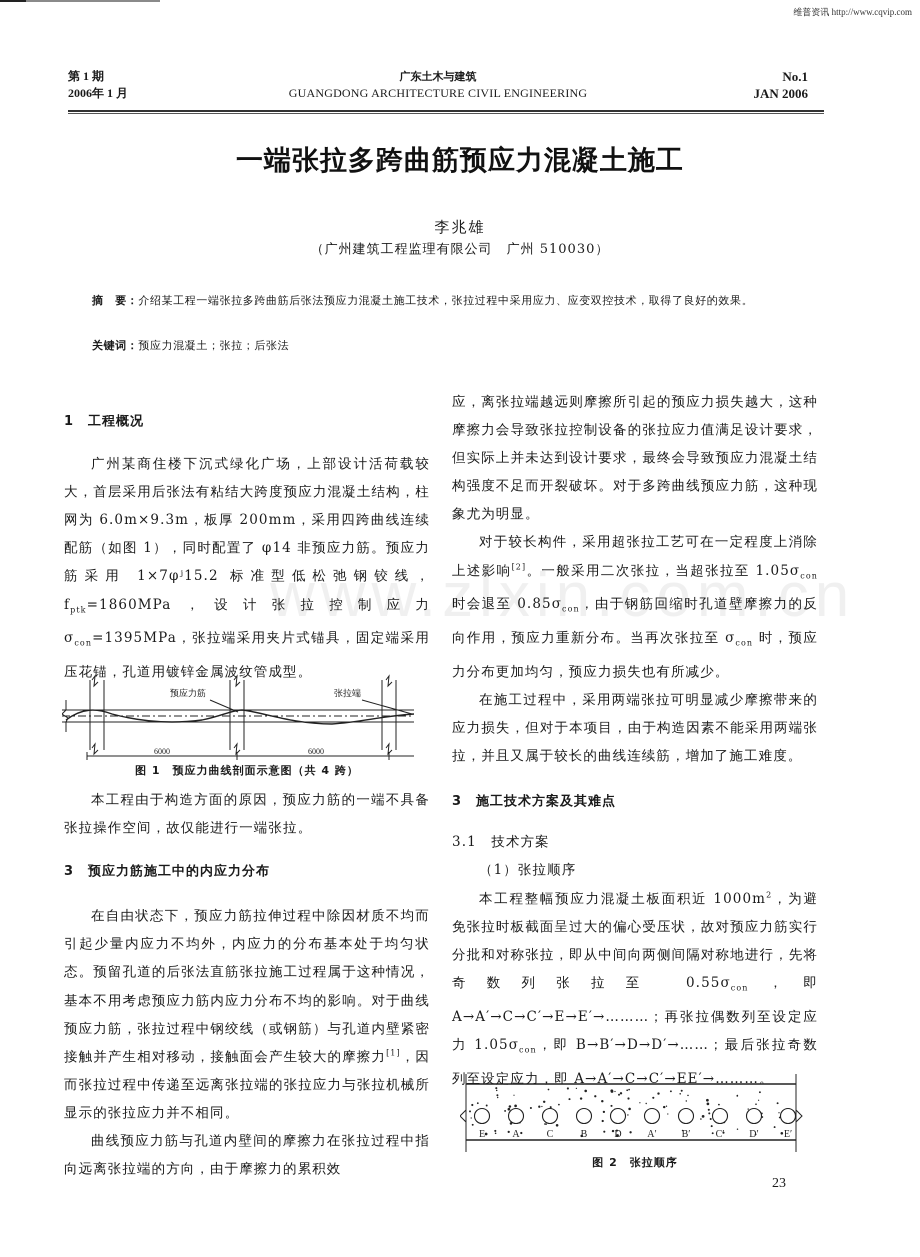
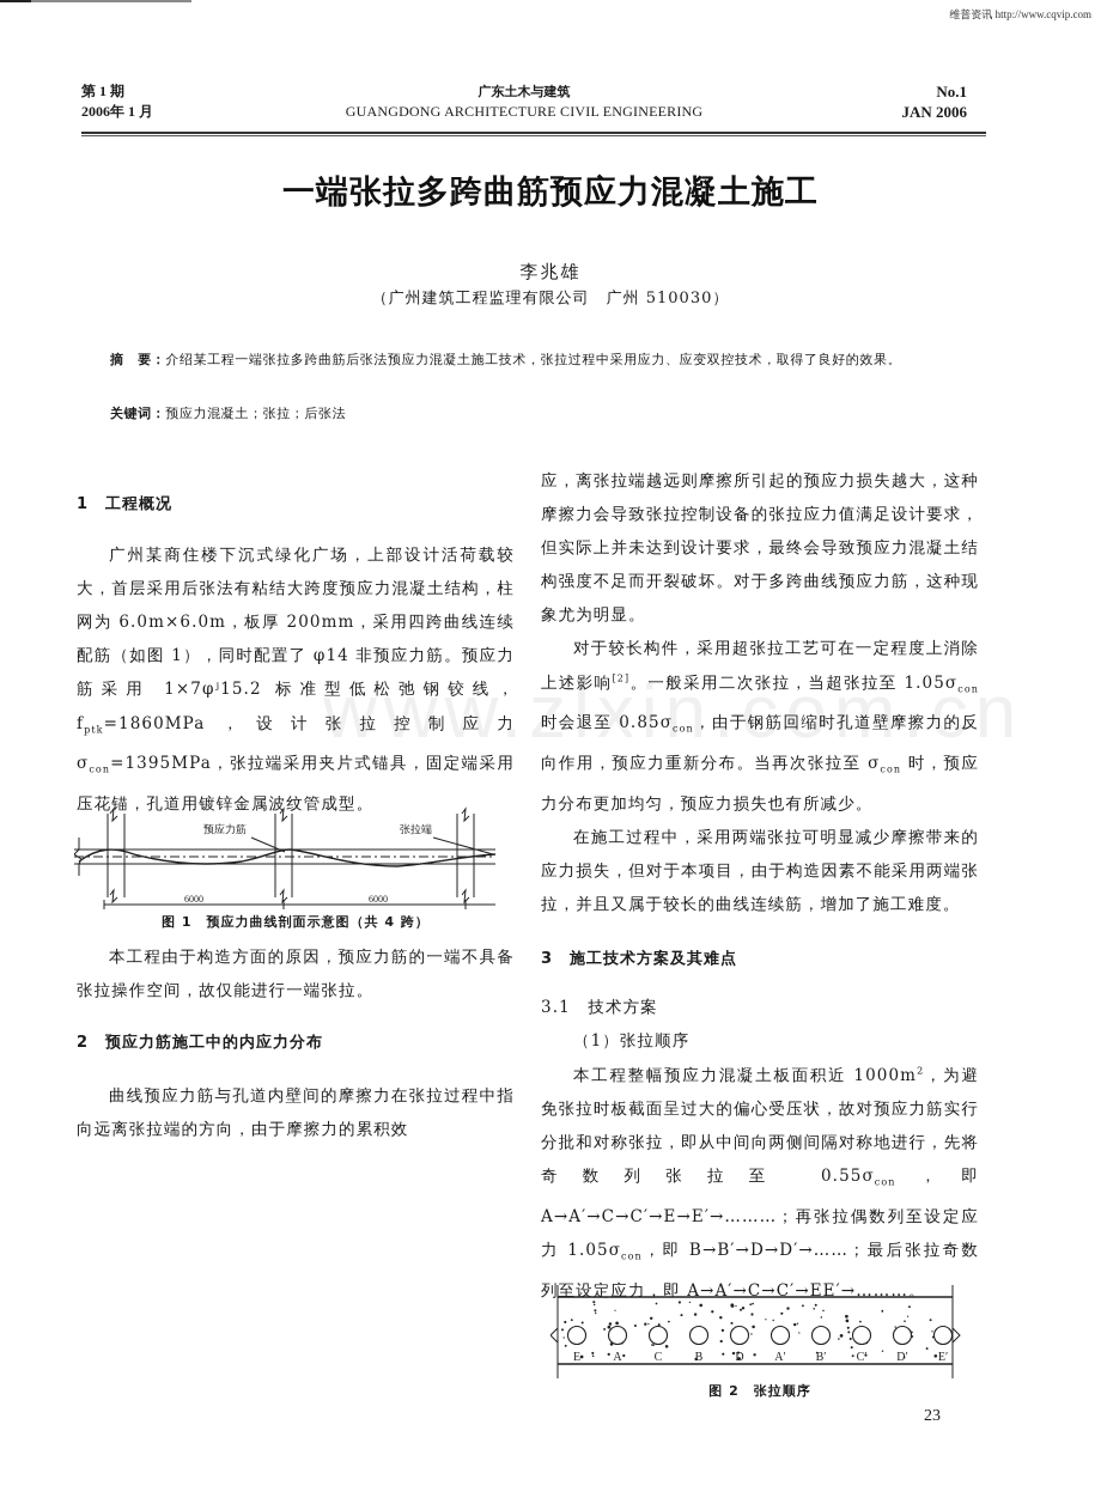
  维普资讯 http://www.cqvip.com
  第 1 期
  2006年 1 月
  广东土木与建筑
  GUANGDONG ARCHITECTURE CIVIL ENGINEERING
  No.1
  JAN 2006
  一端张拉多跨曲筋预应力混凝土施工
  李兆雄
  （广州建筑工程监理有限公司 广州 510030）
  摘 要：介绍某工程一端张拉多跨曲筋后张法预应力混凝土施工技术，张拉过程中采用应力、应变双控技术，取得了良好的效果。
  关键词：预应力混凝土；张拉；后张法
  www.zlxin.com.cn
  1 工程概况
- 广州某商住楼下沉式绿化广场，上部设计活荷载较大，首层采用后张法有粘结大跨度预应力混凝土结构，柱网为 6.0m×9.3m，板厚 200mm，采用四跨曲线连续配筋（如图 1），同时配置了 φ14 非预应力筋。预应力筋采用 1×7φʲ15.2 标准型低松弛钢铰线，fptk=1860MPa，设计张拉控制应力 σcon=1395MPa，张拉端采用夹片式锚具，固定端采用压花锚，孔道用镀锌金属波纹管成型。
+ 广州某商住楼下沉式绿化广场，上部设计活荷载较大，首层采用后张法有粘结大跨度预应力混凝土结构，柱网为 6.0m×6.0m，板厚 200mm，采用四跨曲线连续配筋（如图 1），同时配置了 φ14 非预应力筋。预应力筋采用 1×7φʲ15.2 标准型低松弛钢铰线，fptk=1860MPa，设计张拉控制应力 σcon=1395MPa，张拉端采用夹片式锚具，固定端采用压花锚，孔道用镀锌金属波纹管成型。
  预应力筋
  张拉端
  6000
  6000
  图 1 预应力曲线剖面示意图（共 4 跨）
  本工程由于构造方面的原因，预应力筋的一端不具备张拉操作空间，故仅能进行一端张拉。
- 3 预应力筋施工中的内应力分布
+ 2 预应力筋施工中的内应力分布
- 在自由状态下，预应力筋拉伸过程中除因材质不均而引起少量内应力不均外，内应力的分布基本处于均匀状态。预留孔道的后张法直筋张拉施工过程属于这种情况，基本不用考虑预应力筋内应力分布不均的影响。对于曲线预应力筋，张拉过程中钢绞线（或钢筋）与孔道内壁紧密接触并产生相对移动，接触面会产生较大的摩擦力[1]，因而张拉过程中传递至远离张拉端的张拉应力与张拉机械所显示的张拉应力并不相同。
  曲线预应力筋与孔道内壁间的摩擦力在张拉过程中指向远离张拉端的方向，由于摩擦力的累积效
  应，离张拉端越远则摩擦所引起的预应力损失越大，这种摩擦力会导致张拉控制设备的张拉应力值满足设计要求，但实际上并未达到设计要求，最终会导致预应力混凝土结构强度不足而开裂破坏。对于多跨曲线预应力筋，这种现象尤为明显。
  对于较长构件，采用超张拉工艺可在一定程度上消除上述影响[2]。一般采用二次张拉，当超张拉至 1.05σcon 时会退至 0.85σcon，由于钢筋回缩时孔道壁摩擦力的反向作用，预应力重新分布。当再次张拉至 σcon 时，预应力分布更加均匀，预应力损失也有所减少。
  在施工过程中，采用两端张拉可明显减少摩擦带来的应力损失，但对于本项目，由于构造因素不能采用两端张拉，并且又属于较长的曲线连续筋，增加了施工难度。
  3 施工技术方案及其难点
  3.1 技术方案
  （1）张拉顺序
  本工程整幅预应力混凝土板面积近 1000m2，为避免张拉时板截面呈过大的偏心受压状，故对预应力筋实行分批和对称张拉，即从中间向两侧间隔对称地进行，先将奇数列张拉至 0.55σcon，即 A→A′→C→C′→E→E′→………；再张拉偶数列至设定应力 1.05σcon，即 B→B′→D→D′→……；最后张拉奇数列至设定应力，即 A→A′→C→C′→EE′→………。
  E
  A
  C
  B
  D
  A′
  B′
  C′
  D′
  E′
  图 2 张拉顺序
  23
